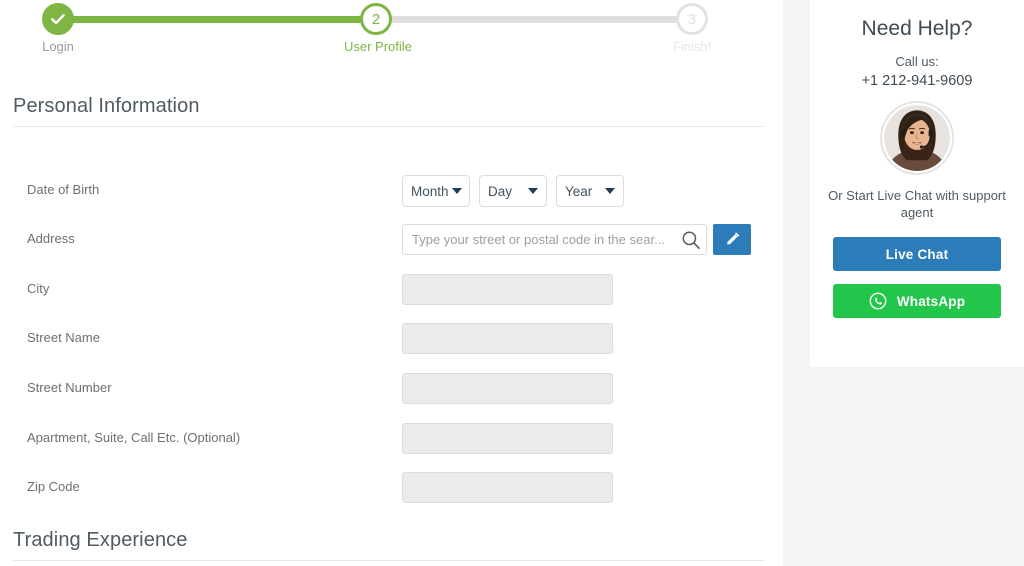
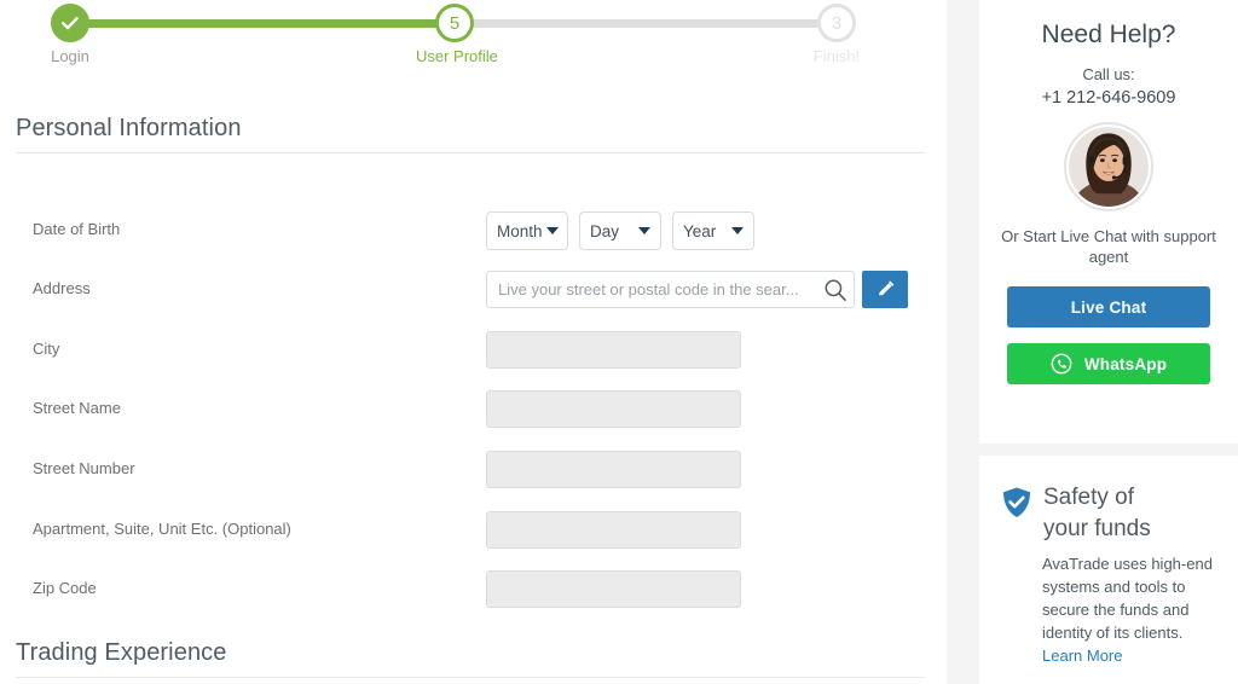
  Login
- 2
+ 5
  User Profile
  3
  Finish!
  Personal Information
  Date of Birth
  Month
  Day
  Year
  Address
- Type your street or postal code in the sear...
+ Live your street or postal code in the sear...
  City
  Street Name
  Street Number
- Apartment, Suite, Call Etc. (Optional)
+ Apartment, Suite, Unit Etc. (Optional)
  Zip Code
  Trading Experience
  Need Help?
  Call us:
- +1 212-941-9609
+ +1 212-646-9609
  Or Start Live Chat with support agent
  Live Chat
  WhatsApp
+ Safety of
+ your funds
+ AvaTrade uses high-end systems and tools to secure the funds and identity of its clients.
+ Learn More
